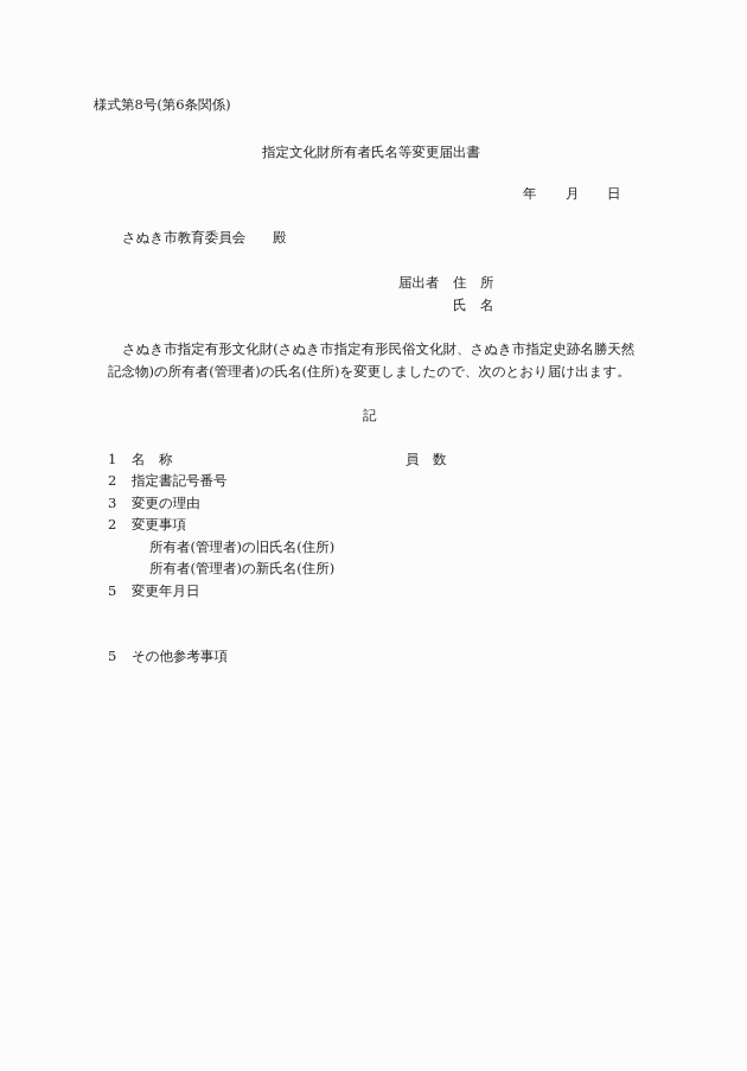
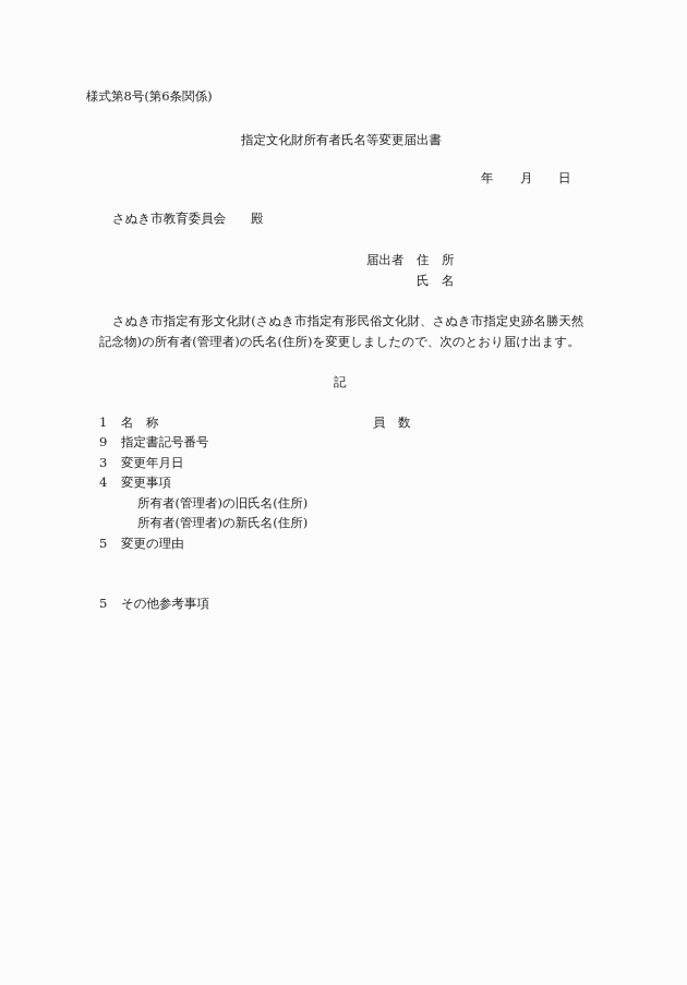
  様式第8号(第6条関係)
  指定文化財所有者氏名等変更届出書
  年
  月
  日
  さぬき市教育委員会
  殿
  届出者
  住 所
  氏 名
  さぬき市指定有形文化財(さぬき市指定有形民俗文化財、さぬき市指定史跡名勝天然
  記念物)の所有者(管理者)の氏名(住所)を変更しましたので、次のとおり届け出ます。
  記
  1 名 称
  員 数
- 2 指定書記号番号
+ 9 指定書記号番号
- 3 変更の理由
+ 3 変更年月日
- 2 変更事項
+ 4 変更事項
  所有者(管理者)の旧氏名(住所)
  所有者(管理者)の新氏名(住所)
- 5 変更年月日
+ 5 変更の理由
  5 その他参考事項
